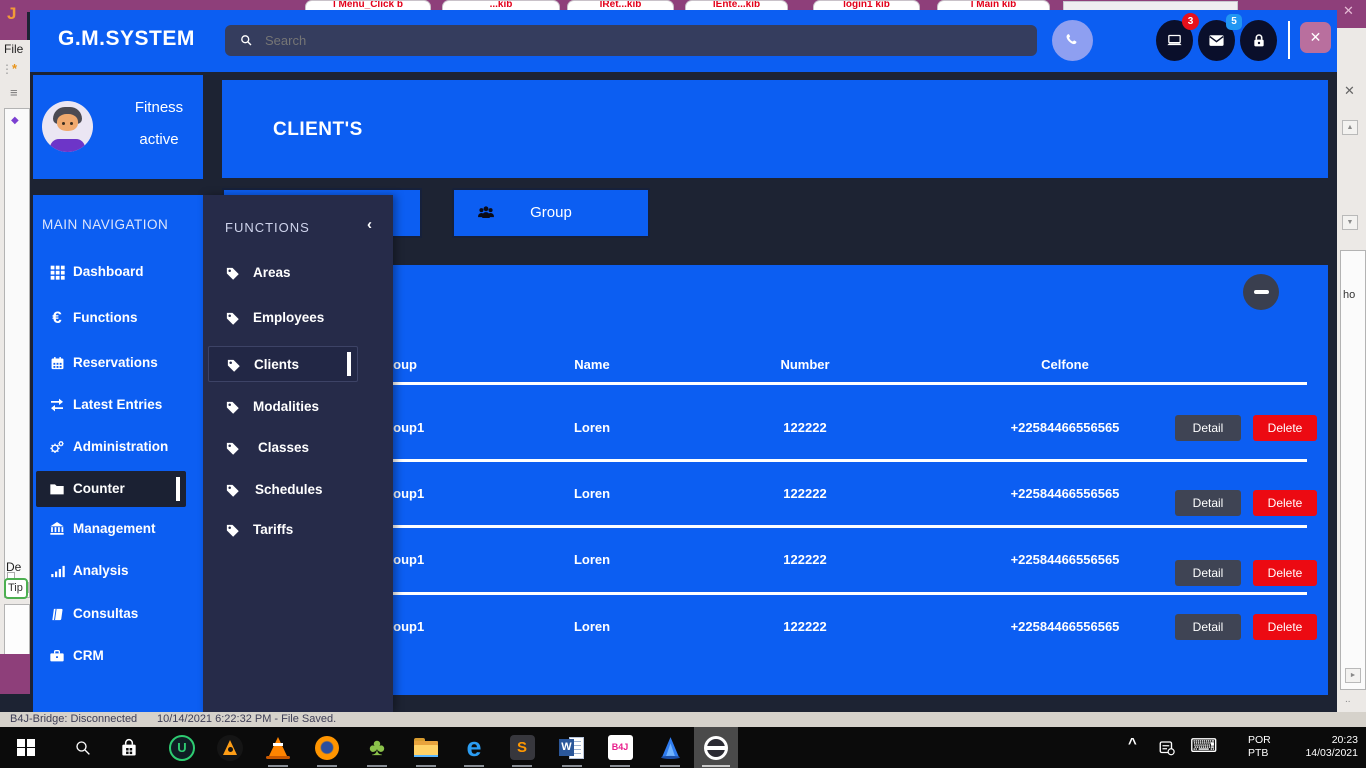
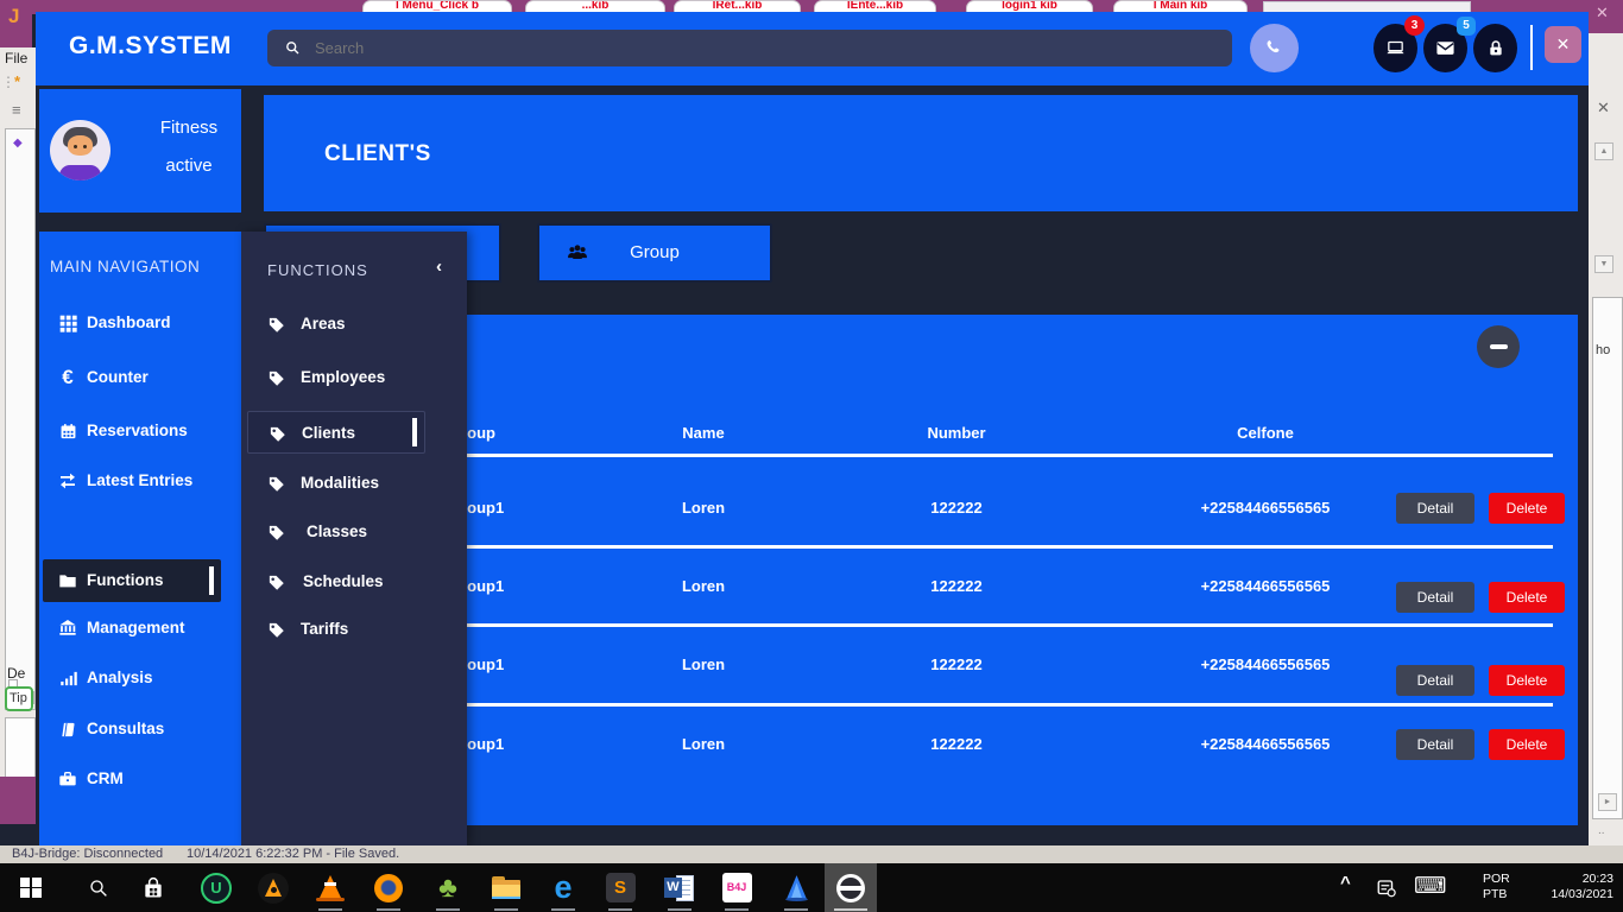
  J
  ✕
  l Menu_Click b
  ...kib
  lRet...kib
  lEnte...kib
  login1 kib
  l Main kib
  File
  ⋮
  *
  ≡
  ◆
  De
  Tip
  ✕
  ho
  ..
  B4J-Bridge: Disconnected
  10/14/2021 6:22:32 PM - File Saved.
  G.M.SYSTEM
  Search
  3
  5
  ✕
  Fitness
  active
  MAIN NAVIGATION
  Dashboard
  €
- Functions
+ Counter
  Reservations
  Latest Entries
- Administration
- Counter
+ Functions
  Management
  Analysis
  Consultas
  CRM
  CLIENT'S
  Group
  Name
  Number
  Celfone
  Loren
  122222
  +22584466556565
  Detail
  Delete
  Loren
  122222
  +22584466556565
  Detail
  Delete
  Loren
  122222
  +22584466556565
  Detail
  Delete
  Loren
  122222
  +22584466556565
  Detail
  Delete
  FUNCTIONS
  ‹
  Areas
  Employees
  Clients
  Modalities
  Classes
  Schedules
  Tariffs
  U
  ♣
  e
  S
  W
  B4J
  ^
  ⌨
  POR
  PTB
  20:23
  14/03/2021
